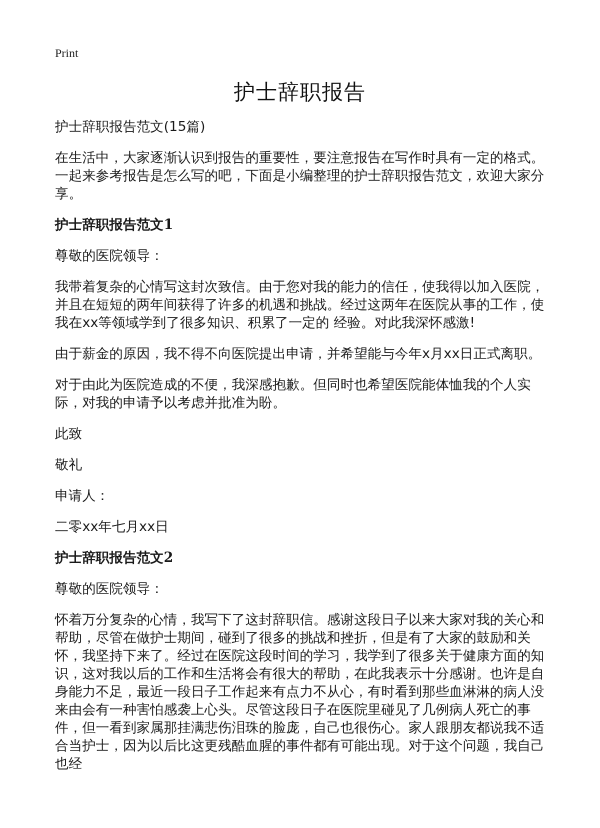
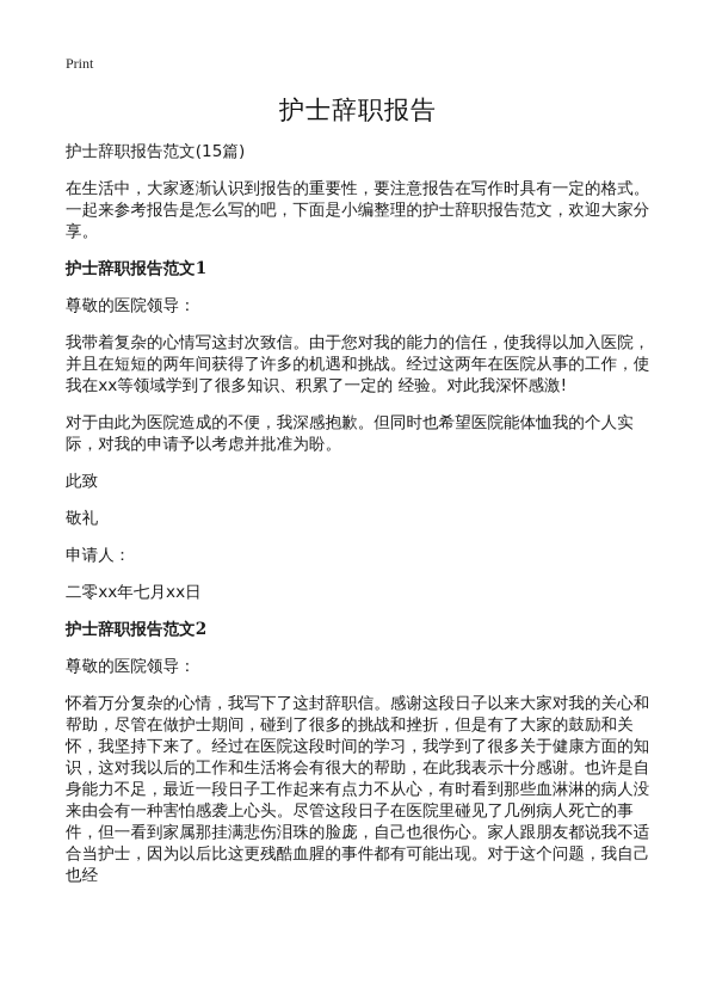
  Print
  护士辞职报告
  护士辞职报告范文(15篇)
  在生活中，大家逐渐认识到报告的重要性，要注意报告在写作时具有一定的格式。一起来参考报告是怎么写的吧，下面是小编整理的护士辞职报告范文，欢迎大家分享。
  护士辞职报告范文1
  尊敬的医院领导：
  我带着复杂的心情写这封次致信。由于您对我的能力的信任，使我得以加入医院，并且在短短的两年间获得了许多的机遇和挑战。经过这两年在医院从事的工作，使我在xx等领域学到了很多知识、积累了一定的 经验。对此我深怀感激!
- 由于薪金的原因，我不得不向医院提出申请，并希望能与今年x月xx日正式离职。
  对于由此为医院造成的不便，我深感抱歉。但同时也希望医院能体恤我的个人实际，对我的申请予以考虑并批准为盼。
  此致
  敬礼
  申请人：
  二零xx年七月xx日
  护士辞职报告范文2
  尊敬的医院领导：
  怀着万分复杂的心情，我写下了这封辞职信。感谢这段日子以来大家对我的关心和帮助，尽管在做护士期间，碰到了很多的挑战和挫折，但是有了大家的鼓励和关怀，我坚持下来了。经过在医院这段时间的学习，我学到了很多关于健康方面的知识，这对我以后的工作和生活将会有很大的帮助，在此我表示十分感谢。也许是自身能力不足，最近一段日子工作起来有点力不从心，有时看到那些血淋淋的病人没来由会有一种害怕感袭上心头。尽管这段日子在医院里碰见了几例病人死亡的事件，但一看到家属那挂满悲伤泪珠的脸庞，自己也很伤心。家人跟朋友都说我不适合当护士，因为以后比这更残酷血腥的事件都有可能出现。对于这个问题，我自己也经
